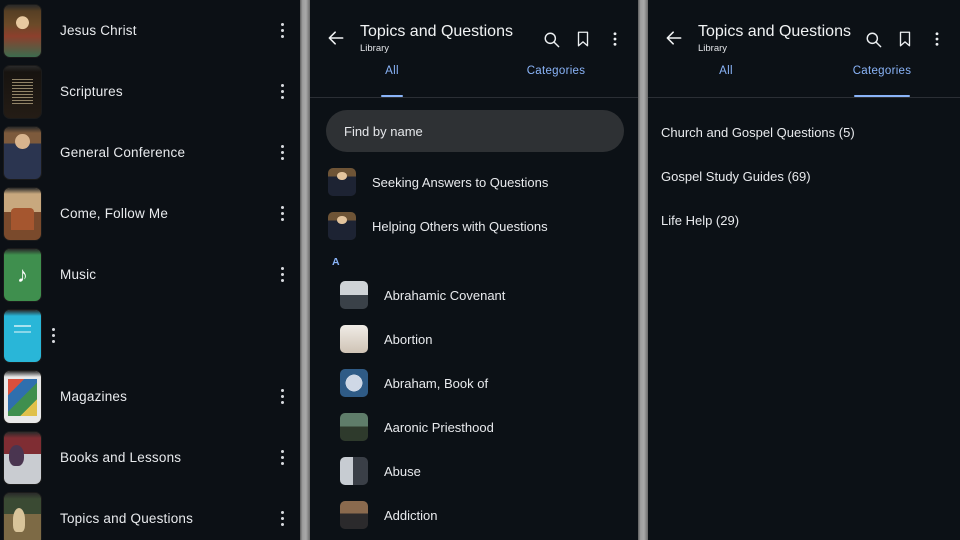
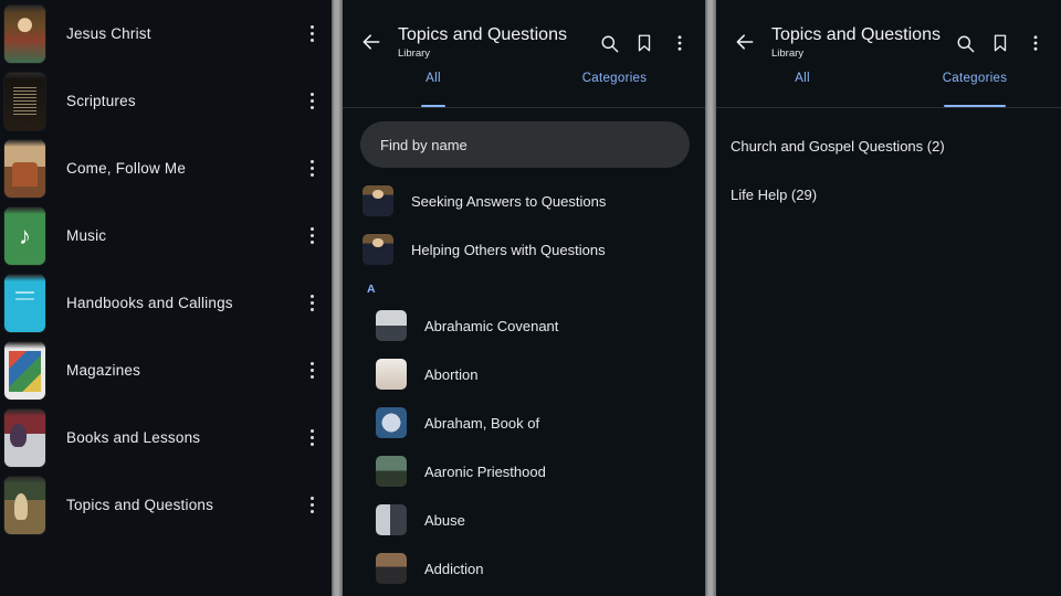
  Jesus Christ
  Scriptures
- General Conference
  Come, Follow Me
  Music
+ Handbooks and Callings
  Magazines
  Books and Lessons
  Topics and Questions
  Topics and Questions
  Library
  All
  Categories
  Find by name
  Seeking Answers to Questions
  Helping Others with Questions
  A
  Abrahamic Covenant
  Abortion
  Abraham, Book of
  Aaronic Priesthood
  Abuse
  Addiction
  Topics and Questions
  Library
  All
  Categories
- Church and Gospel Questions (5)
+ Church and Gospel Questions (2)
- Gospel Study Guides (69)
  Life Help (29)
